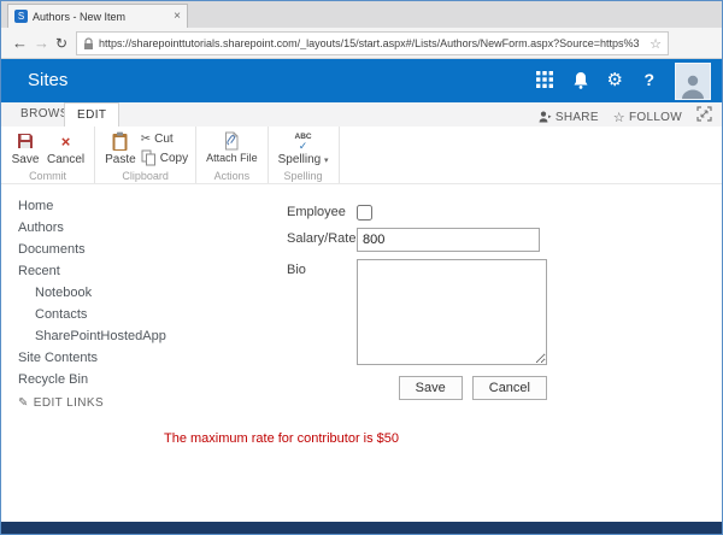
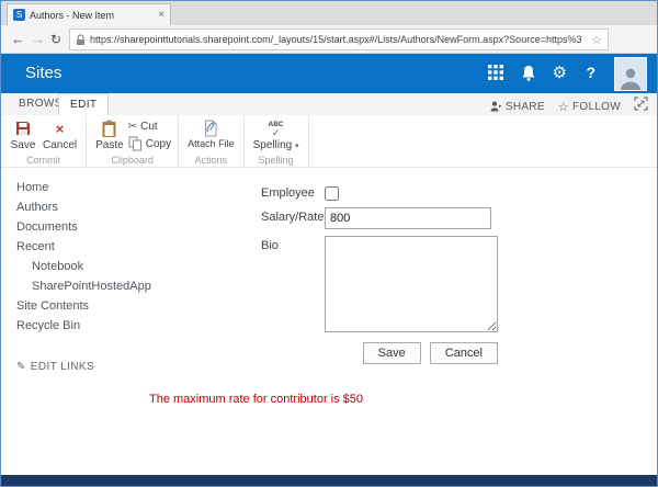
  S
  Authors - New Item
  ×
  ←
  →
  ↻
  https://sharepointtutorials.sharepoint.com/_layouts/15/start.aspx#/Lists/Authors/NewForm.aspx?Source=https%3
  ☆
  Sites
  ⚙
  ?
  EDIT
  SHARE
  ☆
  FOLLOW
  Save
  ×
  Cancel
  Commit
  Paste
  ✂
  Cut
  Copy
  Clipboard
  Attach File
  Actions
  ✓
  Spelling
  Spelling
  Home
  Authors
  Documents
  Recent
  Notebook
- Contacts
  SharePointHostedApp
  Site Contents
  Recycle Bin
  ✎
  EDIT LINKS
  Employee
  Salary/Rate
  800
  Bio
  Save
  Cancel
  The maximum rate for contributor is $50
